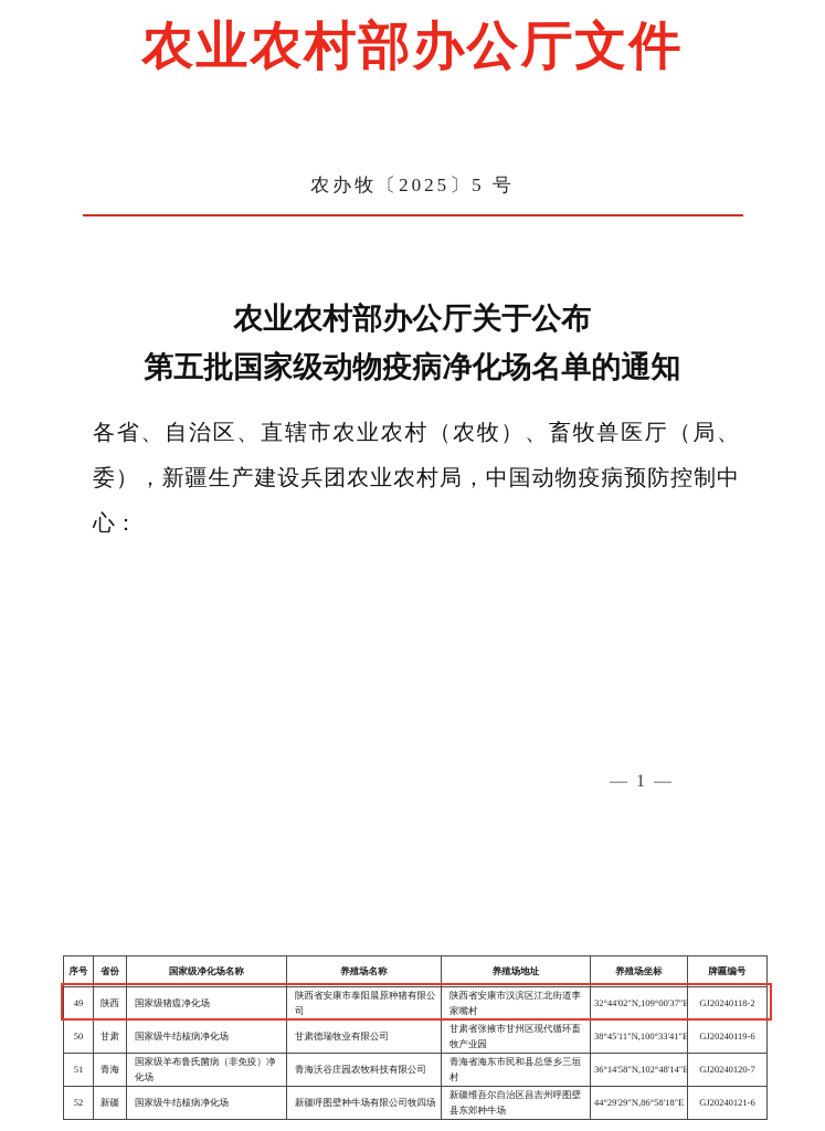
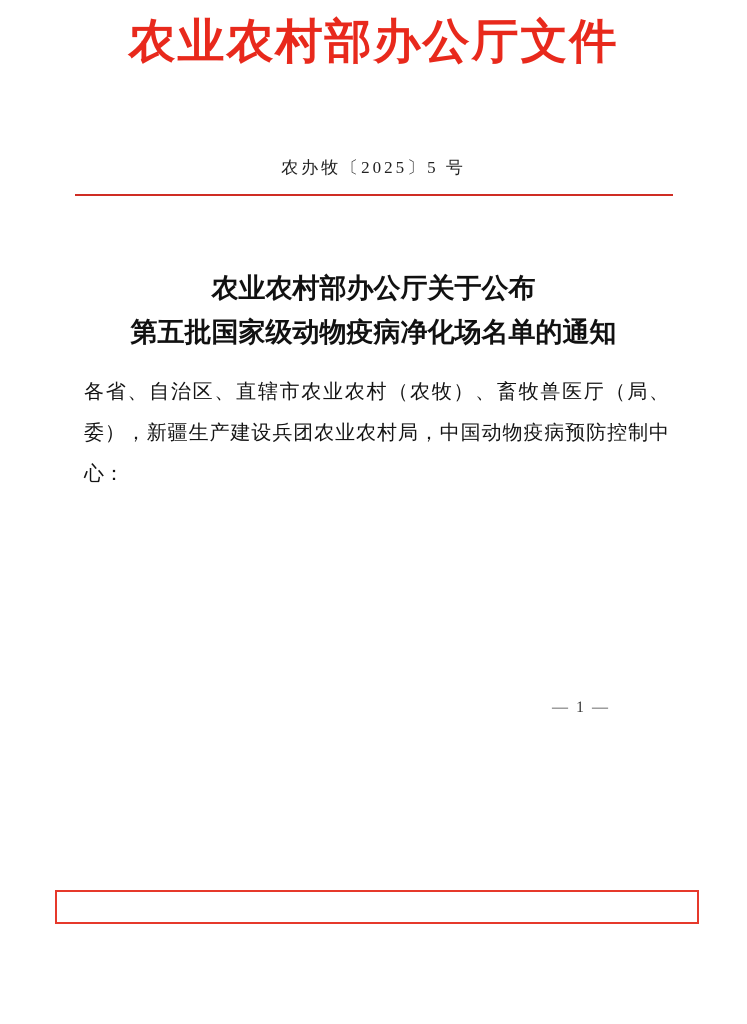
  农业农村部办公厅文件
  农办牧〔2025〕5 号
  农业农村部办公厅关于公布
  第五批国家级动物疫病净化场名单的通知
  各省、自治区、直辖市农业农村（农牧）、畜牧兽医厅（局、委），新疆生产建设兵团农业农村局，中国动物疫病预防控制中心：
  — 1 —
- 序号	省份	国家级净化场名称	养殖场名称	养殖场地址	养殖场坐标	牌匾编号
- 49	陕西	国家级猪瘟净化场	陕西省安康市泰阳晨原种猪有限公司	陕西省安康市汉滨区江北街道李家嘴村	32°44'02"N,109°00'37"E	GJ20240118-2
- 50	甘肃	国家级牛结核病净化场	甘肃德瑞牧业有限公司	甘肃省张掖市甘州区现代循环畜牧产业园	38°45'11"N,100°33'41"E	GJ20240119-6
- 51	青海	国家级羊布鲁氏菌病（非免疫）净化场	青海沃谷庄园农牧科技有限公司	青海省海东市民和县总堡乡三垣村	36°14'58"N,102°48'14"E	GJ20240120-7
- 52	新疆	国家级牛结核病净化场	新疆呼图壁种牛场有限公司牧四场	新疆维吾尔自治区昌吉州呼图壁县东郊种牛场	44°29'29"N,86°58'18"E	GJ20240121-6
